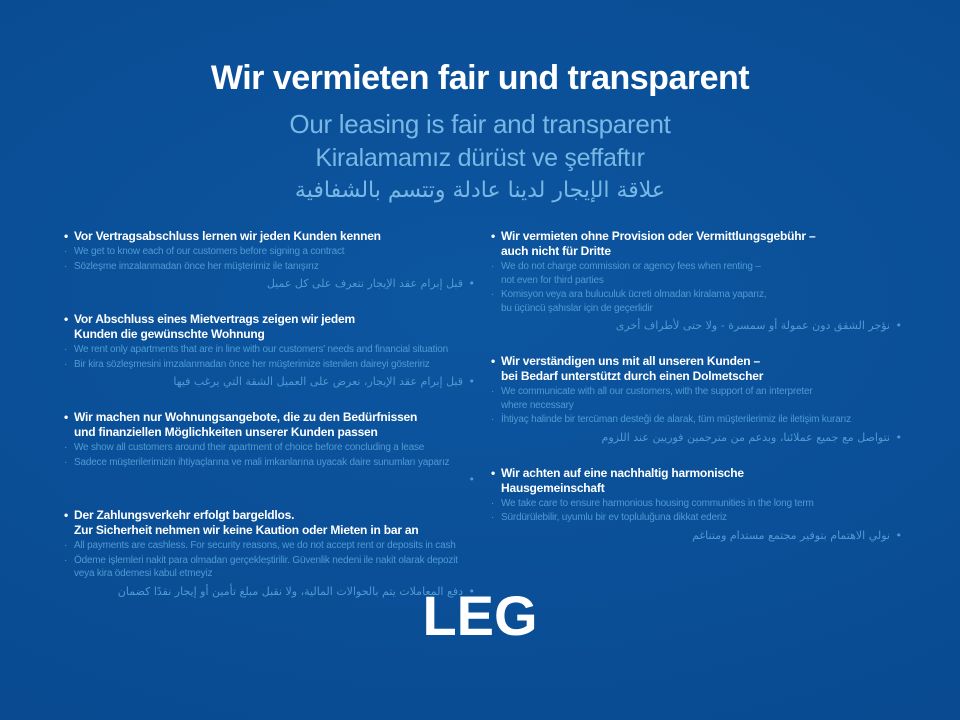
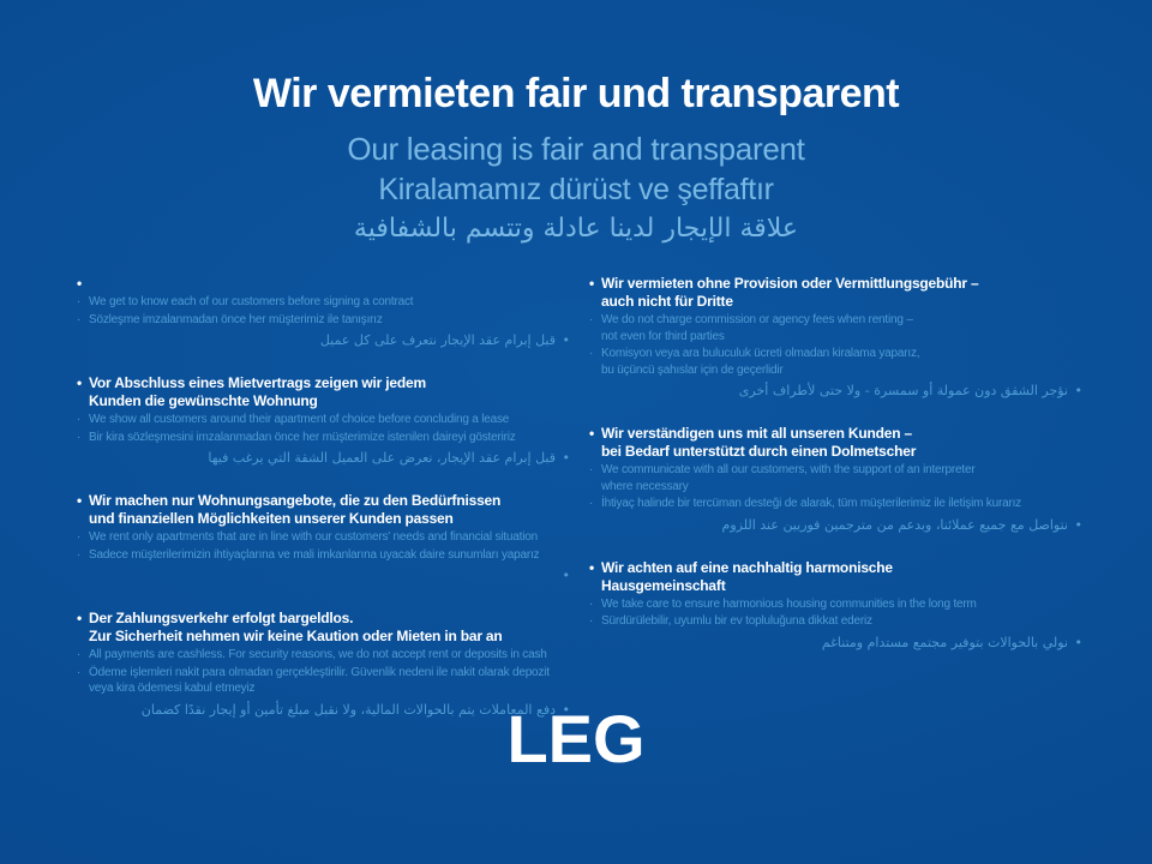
  Wir vermieten fair und transparent
  Our leasing is fair and transparent
  Kiralamamız dürüst ve şeffaftır
  علاقة الإيجار لدينا عادلة وتتسم بالشفافية
  •
- Vor Vertragsabschluss lernen wir jeden Kunden kennen
  ·
  We get to know each of our customers before signing a contract
  ·
  Sözleşme imzalanmadan önce her müşterimiz ile tanışırız
  •
  قبل إبرام عقد الإيجار نتعرف على كل عميل
  •
  Vor Abschluss eines Mietvertrags zeigen wir jedem
  Kunden die gewünschte Wohnung
  ·
- We rent only apartments that are in line with our customers' needs and financial situation
+ We show all customers around their apartment of choice before concluding a lease
  ·
  Bir kira sözleşmesini imzalanmadan önce her müşterimize istenilen daireyi gösteririz
  •
  قبل إبرام عقد الإيجار، نعرض على العميل الشقة التي يرغب فيها
  •
  Wir machen nur Wohnungsangebote, die zu den Bedürfnissen
  und finanziellen Möglichkeiten unserer Kunden passen
  ·
- We show all customers around their apartment of choice before concluding a lease
+ We rent only apartments that are in line with our customers' needs and financial situation
  ·
  Sadece müşterilerimizin ihtiyaçlarına ve mali imkanlarına uyacak daire sunumları yaparız
  •
  •
  Der Zahlungsverkehr erfolgt bargeldlos.
  Zur Sicherheit nehmen wir keine Kaution oder Mieten in bar an
  ·
  All payments are cashless. For security reasons, we do not accept rent or deposits in cash
  ·
  Ödeme işlemleri nakit para olmadan gerçekleştirilir. Güvenlik nedeni ile nakit olarak depozit
  veya kira ödemesi kabul etmeyiz
  •
  دفع المعاملات يتم بالحوالات المالية، ولا نقبل مبلغ تأمين أو إيجار نقدًا كضمان
  •
  Wir vermieten ohne Provision oder Vermittlungsgebühr –
  auch nicht für Dritte
  ·
  We do not charge commission or agency fees when renting –
  not even for third parties
  ·
  Komisyon veya ara buluculuk ücreti olmadan kiralama yaparız,
  bu üçüncü şahıslar için de geçerlidir
  •
  نؤجر الشقق دون عمولة أو سمسرة - ولا حتى لأطراف أخرى
  •
  Wir verständigen uns mit all unseren Kunden –
  bei Bedarf unterstützt durch einen Dolmetscher
  ·
  We communicate with all our customers, with the support of an interpreter
  where necessary
  ·
  İhtiyaç halinde bir tercüman desteği de alarak, tüm müşterilerimiz ile iletişim kurarız
  •
  نتواصل مع جميع عملائنا، وبدعم من مترجمين فوريين عند اللزوم
  •
  Wir achten auf eine nachhaltig harmonische
  Hausgemeinschaft
  ·
  We take care to ensure harmonious housing communities in the long term
  ·
  Sürdürülebilir, uyumlu bir ev topluluğuna dikkat ederiz
  •
- نولي الاهتمام بتوفير مجتمع مستدام ومتناغم
+ نولي بالحوالات بتوفير مجتمع مستدام ومتناغم
  LEG
